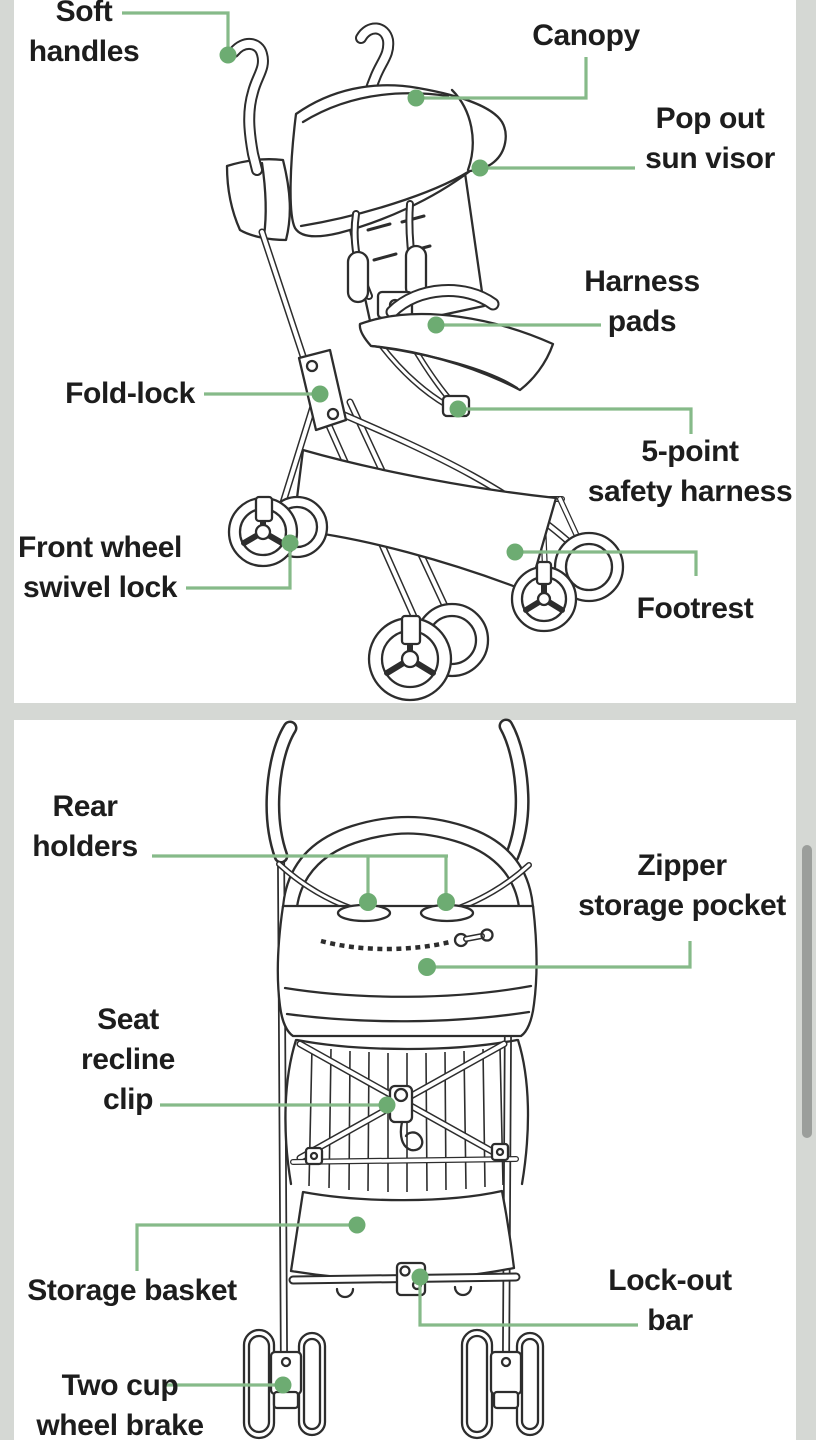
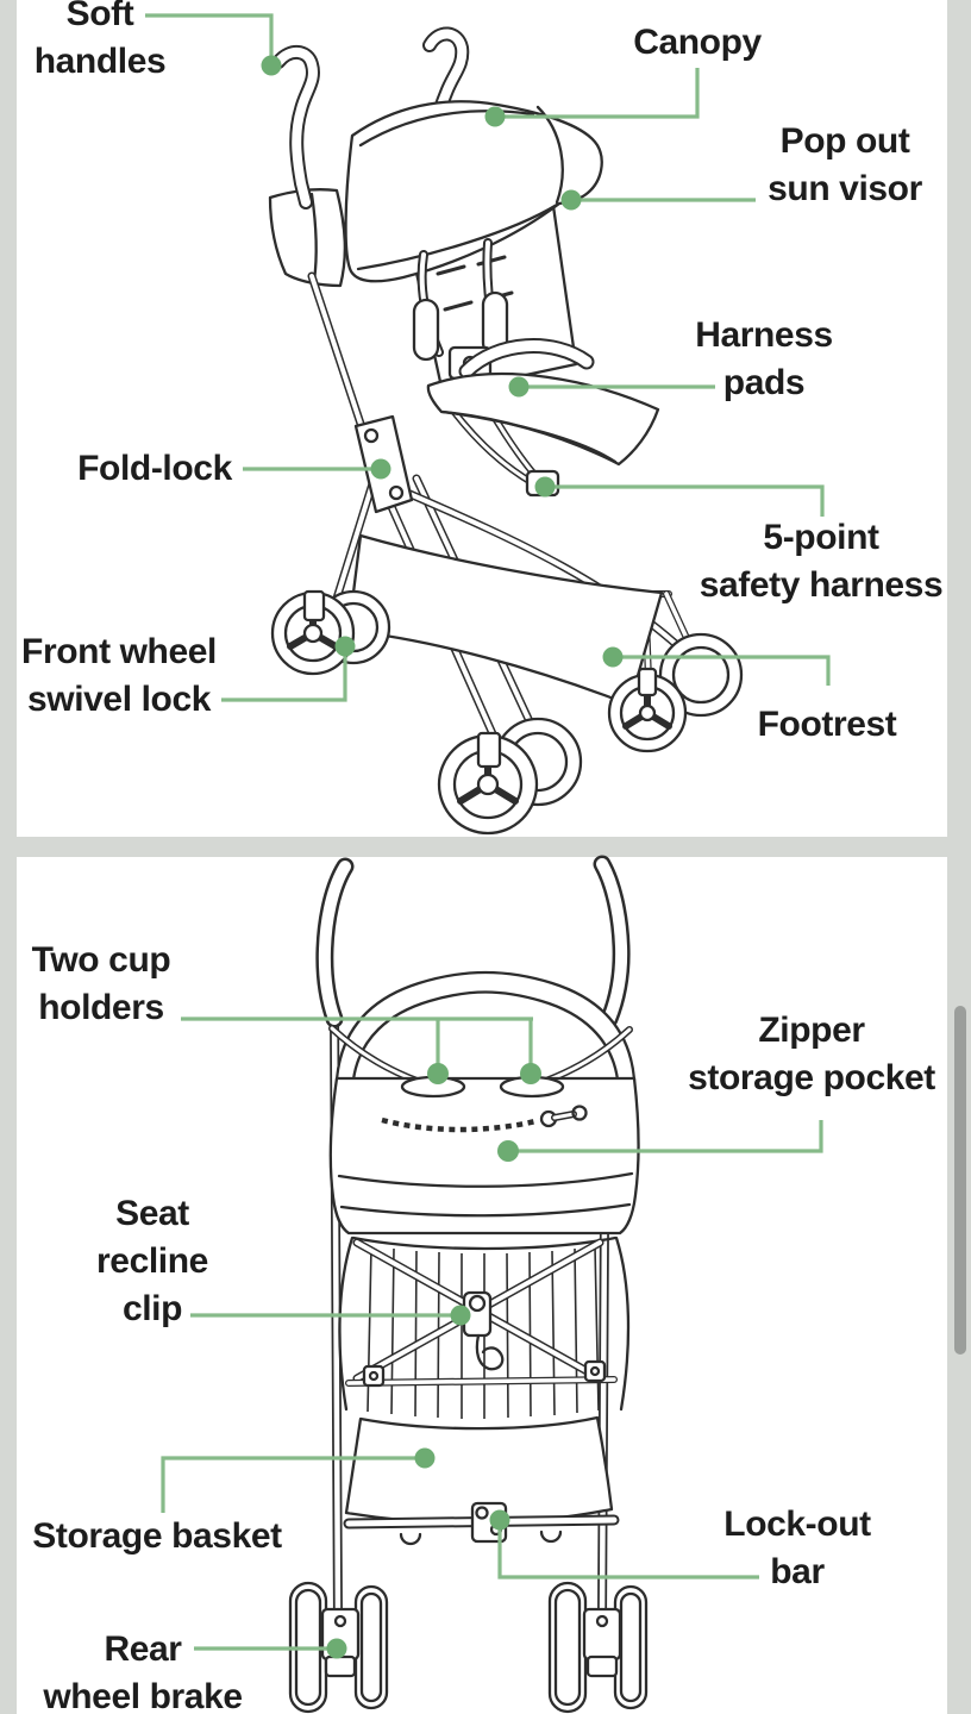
  Soft
  handles
  Canopy
  Pop out
  sun visor
  Harness
  pads
  Fold-lock
  Front wheel
  swivel lock
  5-point
  safety harness
  Footrest
- Rear
+ Two cup
  holders
  Zipper
  storage pocket
  Seat
  recline
  clip
  Storage basket
  Lock-out
  bar
- Two cup
+ Rear
  wheel brake
